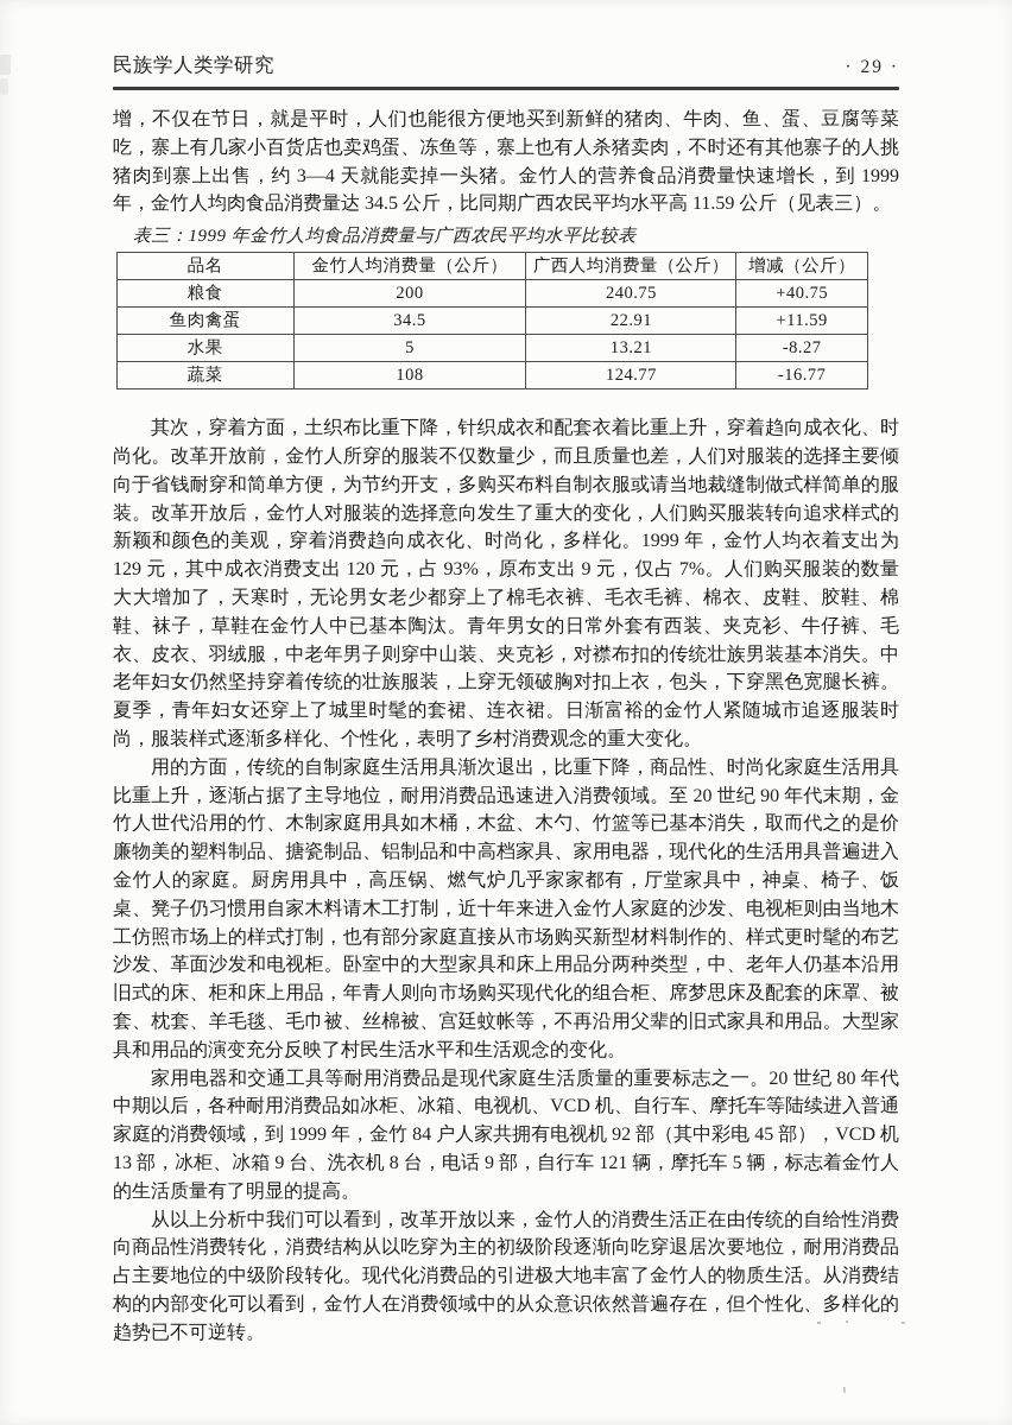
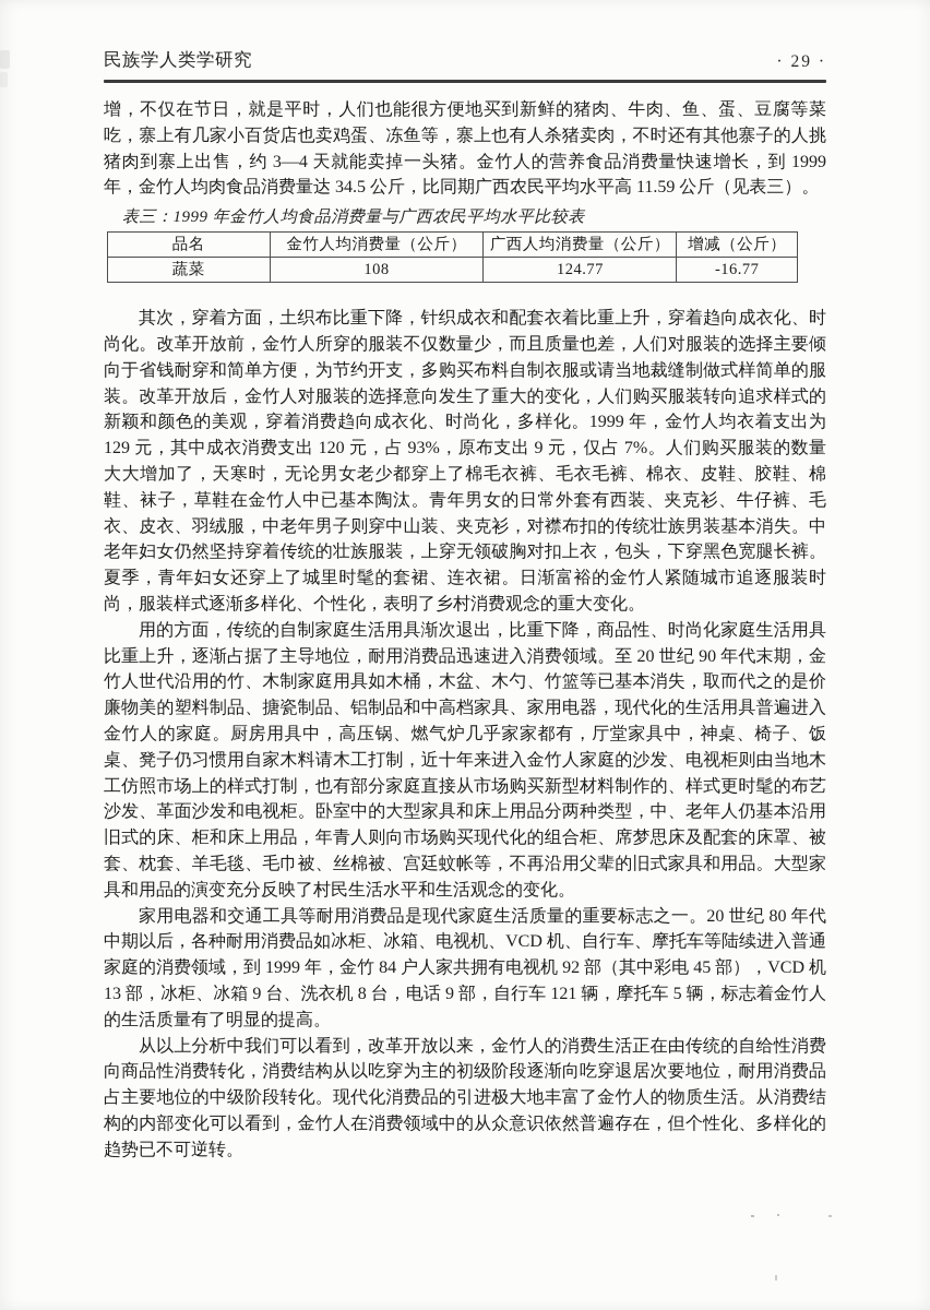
  民族学人类学研究
  · 29 ·
  增，不仅在节日，就是平时，人们也能很方便地买到新鲜的猪肉、牛肉、鱼、蛋、豆腐等菜吃，寨上有几家小百货店也卖鸡蛋、冻鱼等，寨上也有人杀猪卖肉，不时还有其他寨子的人挑猪肉到寨上出售，约 3—4 天就能卖掉一头猪。金竹人的营养食品消费量快速增长，到 1999 年，金竹人均肉食品消费量达 34.5 公斤，比同期广西农民平均水平高 11.59 公斤（见表三）。
  表三：1999 年金竹人均食品消费量与广西农民平均水平比较表
  品名	金竹人均消费量（公斤）	广西人均消费量（公斤）	增减（公斤）
- 粮食	200	240.75	+40.75
- 鱼肉禽蛋	34.5	22.91	+11.59
- 水果	5	13.21	-8.27
  蔬菜	108	124.77	-16.77
  其次，穿着方面，土织布比重下降，针织成衣和配套衣着比重上升，穿着趋向成衣化、时尚化。改革开放前，金竹人所穿的服装不仅数量少，而且质量也差，人们对服装的选择主要倾向于省钱耐穿和简单方便，为节约开支，多购买布料自制衣服或请当地裁缝制做式样简单的服装。改革开放后，金竹人对服装的选择意向发生了重大的变化，人们购买服装转向追求样式的新颖和颜色的美观，穿着消费趋向成衣化、时尚化，多样化。1999 年，金竹人均衣着支出为 129 元，其中成衣消费支出 120 元，占 93%，原布支出 9 元，仅占 7%。人们购买服装的数量大大增加了，天寒时，无论男女老少都穿上了棉毛衣裤、毛衣毛裤、棉衣、皮鞋、胶鞋、棉鞋、袜子，草鞋在金竹人中已基本陶汰。青年男女的日常外套有西装、夹克衫、牛仔裤、毛衣、皮衣、羽绒服，中老年男子则穿中山装、夹克衫，对襟布扣的传统壮族男装基本消失。中老年妇女仍然坚持穿着传统的壮族服装，上穿无领破胸对扣上衣，包头，下穿黑色宽腿长裤。夏季，青年妇女还穿上了城里时髦的套裙、连衣裙。日渐富裕的金竹人紧随城市追逐服装时尚，服装样式逐渐多样化、个性化，表明了乡村消费观念的重大变化。
  用的方面，传统的自制家庭生活用具渐次退出，比重下降，商品性、时尚化家庭生活用具比重上升，逐渐占据了主导地位，耐用消费品迅速进入消费领域。至 20 世纪 90 年代末期，金竹人世代沿用的竹、木制家庭用具如木桶，木盆、木勺、竹篮等已基本消失，取而代之的是价廉物美的塑料制品、搪瓷制品、铝制品和中高档家具、家用电器，现代化的生活用具普遍进入金竹人的家庭。厨房用具中，高压锅、燃气炉几乎家家都有，厅堂家具中，神桌、椅子、饭桌、凳子仍习惯用自家木料请木工打制，近十年来进入金竹人家庭的沙发、电视柜则由当地木工仿照市场上的样式打制，也有部分家庭直接从市场购买新型材料制作的、样式更时髦的布艺沙发、革面沙发和电视柜。卧室中的大型家具和床上用品分两种类型，中、老年人仍基本沿用旧式的床、柜和床上用品，年青人则向市场购买现代化的组合柜、席梦思床及配套的床罩、被套、枕套、羊毛毯、毛巾被、丝棉被、宫廷蚊帐等，不再沿用父辈的旧式家具和用品。大型家具和用品的演变充分反映了村民生活水平和生活观念的变化。
  家用电器和交通工具等耐用消费品是现代家庭生活质量的重要标志之一。20 世纪 80 年代中期以后，各种耐用消费品如冰柜、冰箱、电视机、VCD 机、自行车、摩托车等陆续进入普通家庭的消费领域，到 1999 年，金竹 84 户人家共拥有电视机 92 部（其中彩电 45 部），VCD 机 13 部，冰柜、冰箱 9 台、洗衣机 8 台，电话 9 部，自行车 121 辆，摩托车 5 辆，标志着金竹人的生活质量有了明显的提高。
  从以上分析中我们可以看到，改革开放以来，金竹人的消费生活正在由传统的自给性消费向商品性消费转化，消费结构从以吃穿为主的初级阶段逐渐向吃穿退居次要地位，耐用消费品占主要地位的中级阶段转化。现代化消费品的引进极大地丰富了金竹人的物质生活。从消费结构的内部变化可以看到，金竹人在消费领域中的从众意识依然普遍存在，但个性化、多样化的趋势已不可逆转。
